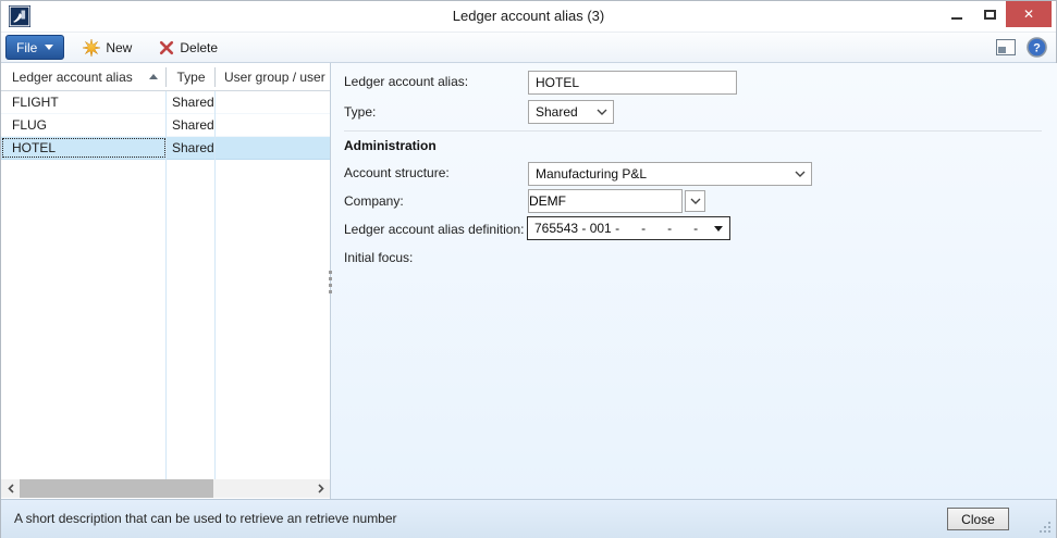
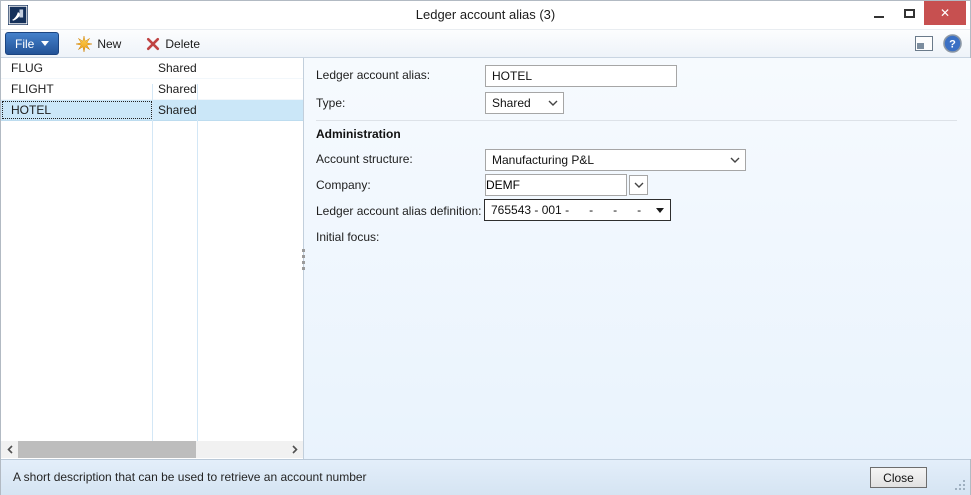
  Ledger account alias (3)
  ✕
  File
  New
  Delete
  ?
- Ledger account alias
- Type
- User group / user
- FLIGHT
+ FLUG
  Shared
- FLUG
+ FLIGHT
  Shared
  HOTEL
  Shared
  Ledger account alias:
  HOTEL
  Type:
  Shared
  Administration
  Account structure:
  Manufacturing P&L
  Company:
  DEMF
  Ledger account alias definition:
  765543 - 001 - - - -
  Initial focus:
- A short description that can be used to retrieve an retrieve number
+ A short description that can be used to retrieve an account number
  Close
